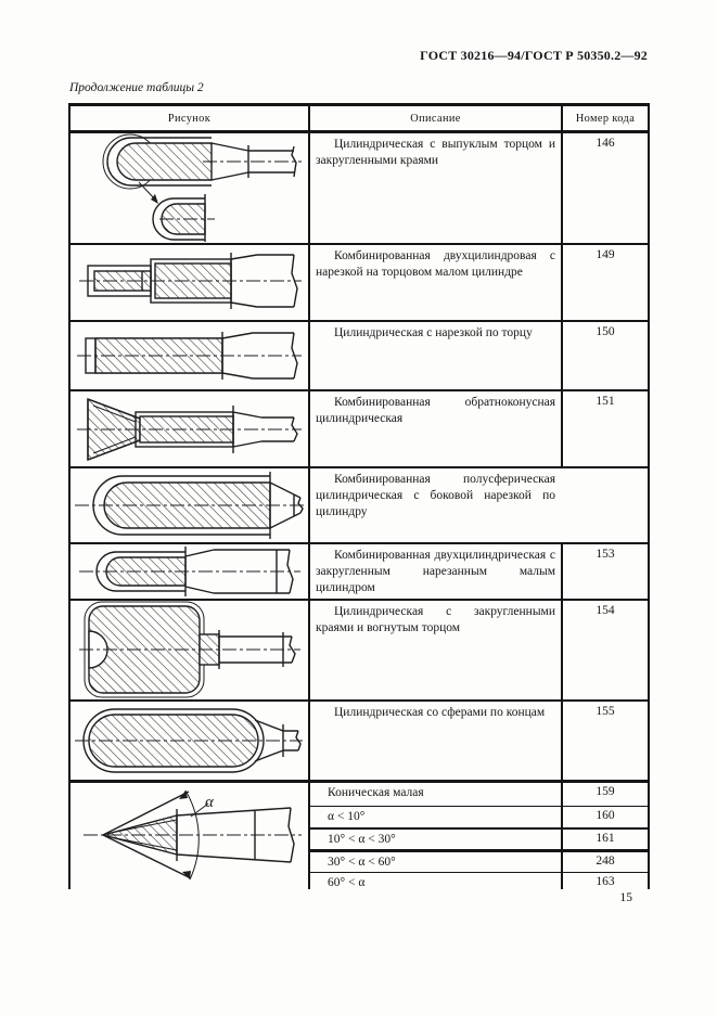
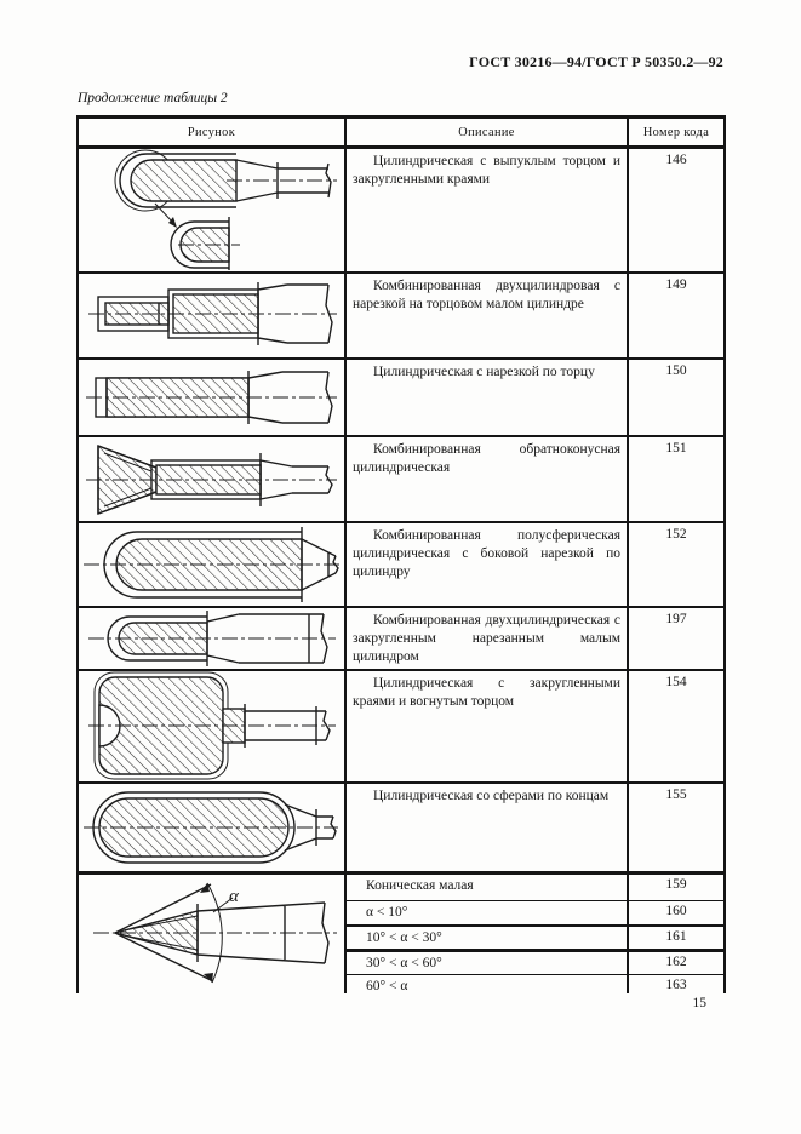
  ГОСТ 30216—94/ГОСТ Р 50350.2—92
  Продолжение таблицы 2
  Рисунок
  Описание
  Номер кода
  Цилиндрическая с выпуклым торцом и закругленными краями
  146
  Комбинированная двухцилиндровая с нарезкой на торцовом малом цилиндре
  149
  Цилиндрическая с нарезкой по торцу
  150
  Комбинированная обратноконусная цилиндрическая
  151
  Комбинированная полусферическая цилиндрическая с боковой нарезкой по цилиндру
+ 152
  Комбинированная двухцилиндрическая с закругленным нарезанным малым цилиндром
- 153
+ 197
  Цилиндрическая с закругленными краями и вогнутым торцом
  154
  Цилиндрическая со сферами по концам
  155
  α
  Коническая малая
  159
  α < 10°
  160
  10° < α < 30°
  161
  30° < α < 60°
- 248
+ 162
  60° < α
  163
  15
